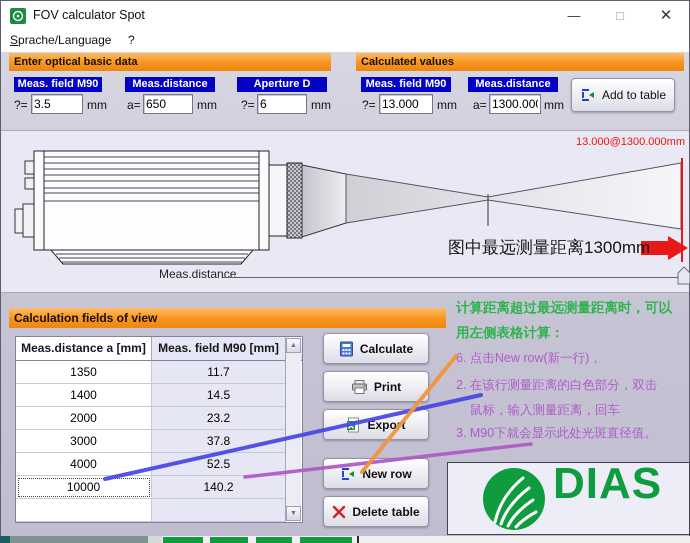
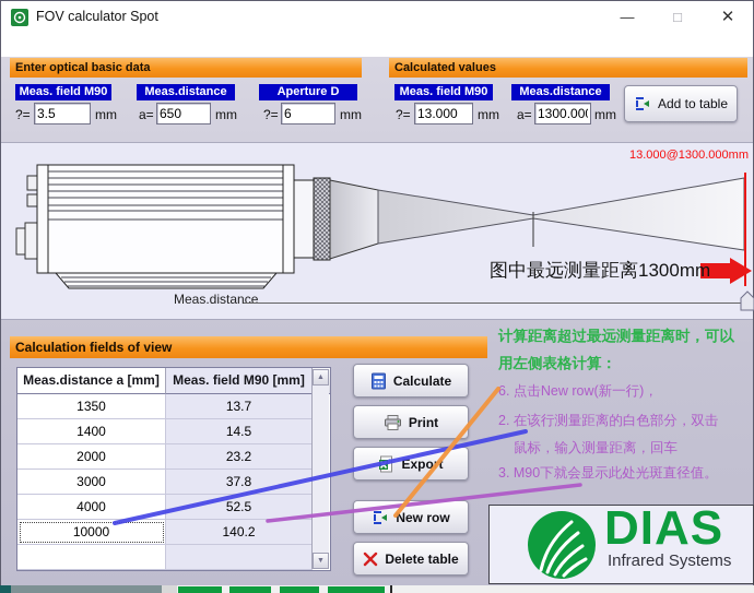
  FOV calculator Spot
  —
  □
  ✕
- Sprache/Language
- ?
  Enter optical basic data
  Calculated values
  Meas. field M90
  Meas.distance
  Aperture D
  ?=
  3.5
  mm
  a=
  650
  mm
  ?=
  6
  mm
  Meas. field M90
  Meas.distance
  ?=
  13.000
  mm
  a=
  1300.00
  mm
  Add to table
  13.000@1300.000mm
  图中最远测量距离1300mm
  Meas.distance
  Calculation fields of view
  Meas.distance a [mm]
  Meas. field M90 [mm]
  1350
- 11.7
+ 13.7
  1400
  14.5
  2000
  23.2
  3000
  37.8
  4000
  52.5
  10000
  140.2
  Calculate
  Print
  Expot
  New row
  Delete table
  计算距离超过最远测量距离时，可以
  用左侧表格计算：
  6. 点击New row(新一行)，
  2. 在该行测量距离的白色部分，双击
  鼠标，输入测量距离，回车
  3. M90下就会显示此处光斑直径值。
  DIAS
+ Infrared Systems
